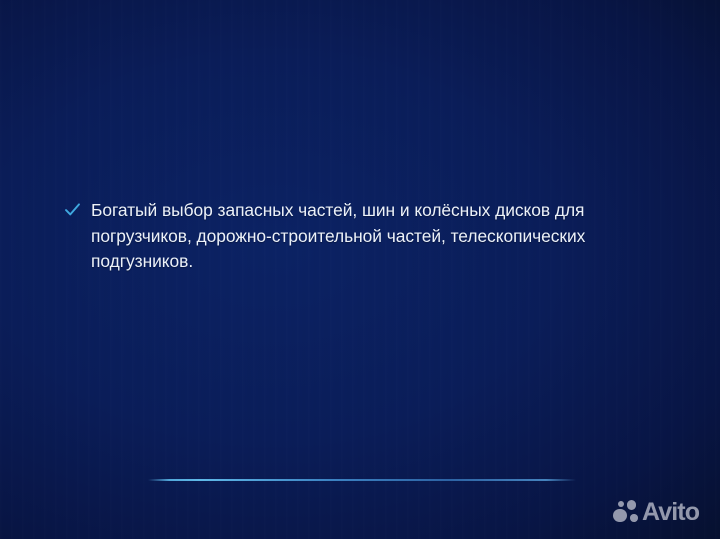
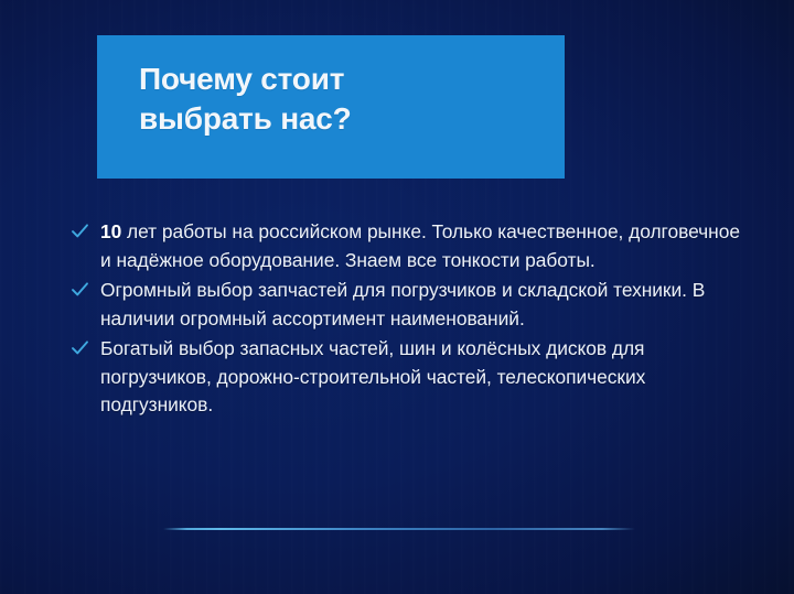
+ Почему стоит
+ выбрать нас?
+ 10 лет работы на российском рынке. Только качественное, долговечное и надёжное оборудование. Знаем все тонкости работы.
+ Огромный выбор запчастей для погрузчиков и складской техники. В наличии огромный ассортимент наименований.
  Богатый выбор запасных частей, шин и колёсных дисков для погрузчиков, дорожно-строительной частей, телескопических подгузников.
- Avito
